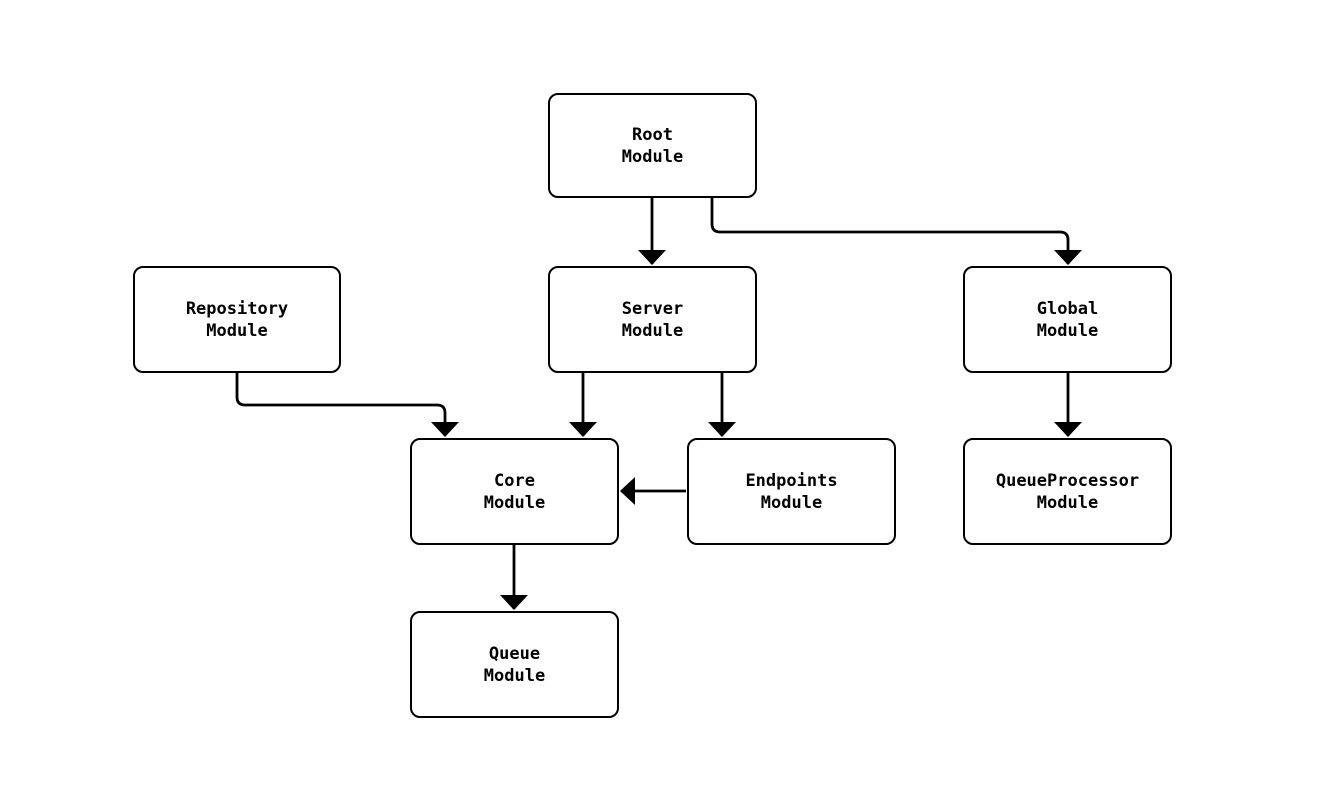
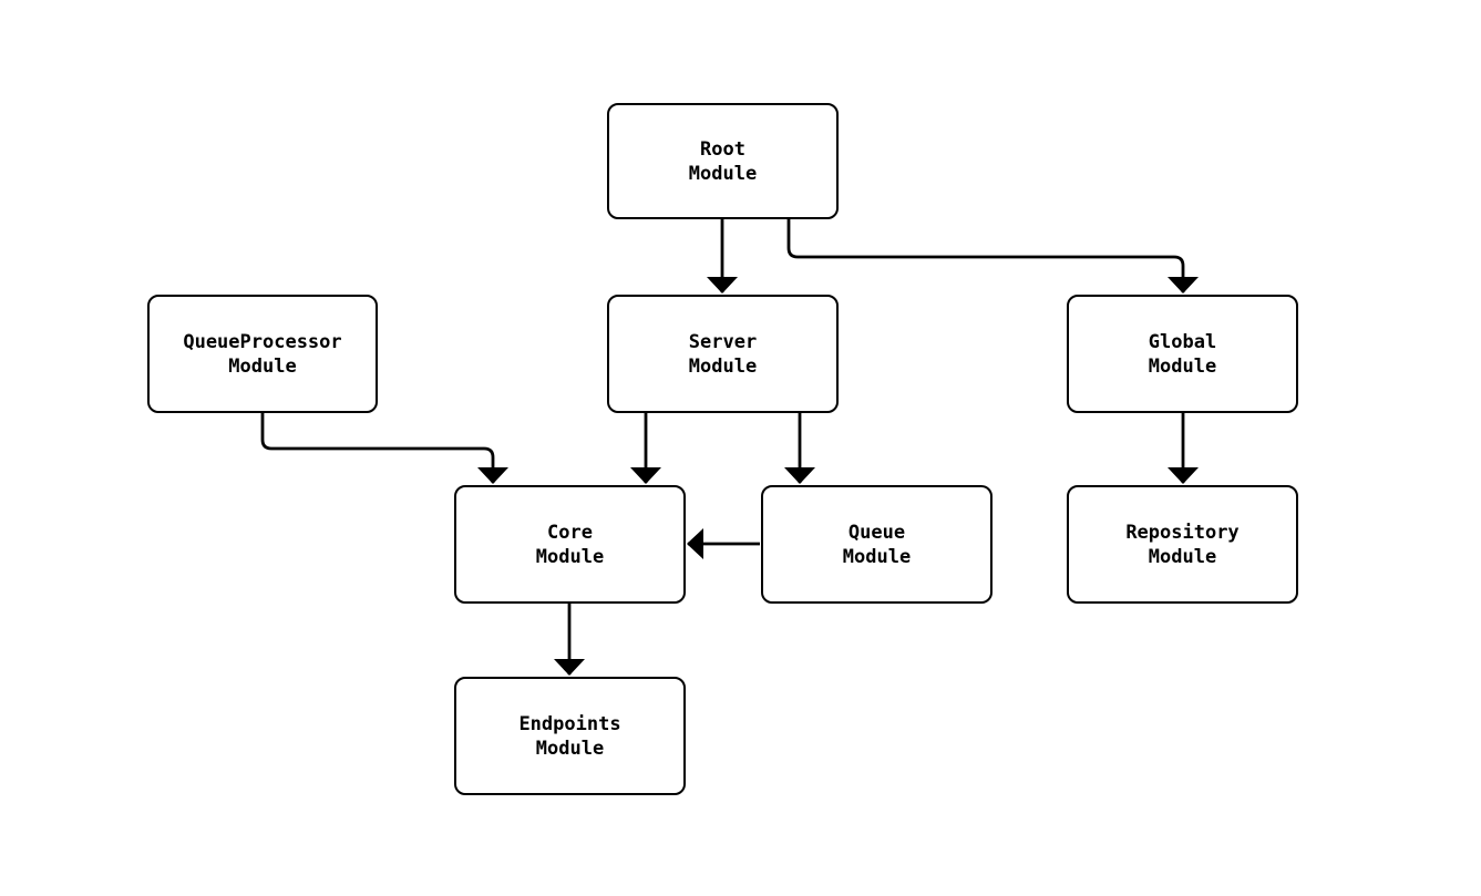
  Root
  Module
- Repository
+ QueueProcessor
  Module
  Server
  Module
  Global
  Module
  Core
  Module
- Endpoints
+ Queue
  Module
- QueueProcessor
+ Repository
  Module
- Queue
+ Endpoints
  Module
